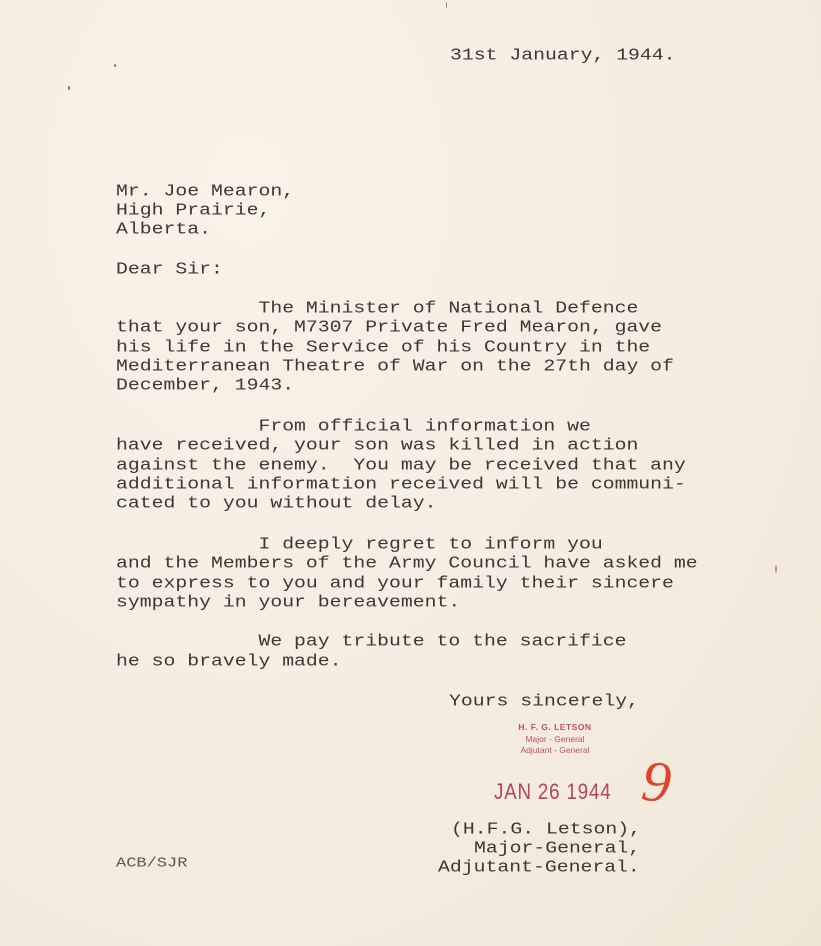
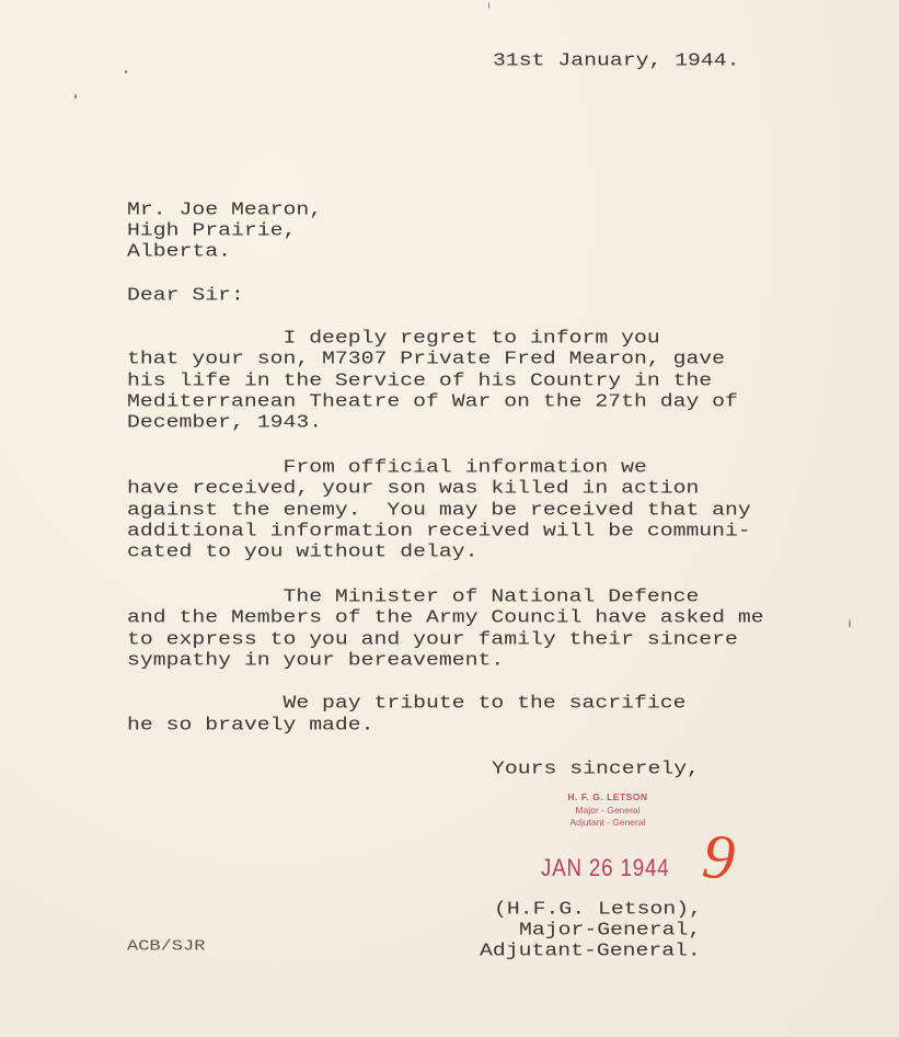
  31st January, 1944.
  Mr. Joe Mearon,
  High Prairie,
  Alberta.
  Dear Sir:
- The Minister of National Defence
+ I deeply regret to inform you
  that your son, M7307 Private Fred Mearon, gave
  his life in the Service of his Country in the
  Mediterranean Theatre of War on the 27th day of
  December, 1943.
  From official information we
  have received, your son was killed in action
  against the enemy. You may be received that any
  additional information received will be communi-
  cated to you without delay.
- I deeply regret to inform you
+ The Minister of National Defence
  and the Members of the Army Council have asked me
  to express to you and your family their sincere
  sympathy in your bereavement.
  We pay tribute to the sacrifice
  he so bravely made.
  Yours sincerely,
  H. F. G. LETSON
  Major - General
  Adjutant - General
  JAN 26 1944
  (H.F.G. Letson),
  Major-General,
  Adjutant-General.
  ACB/SJR
